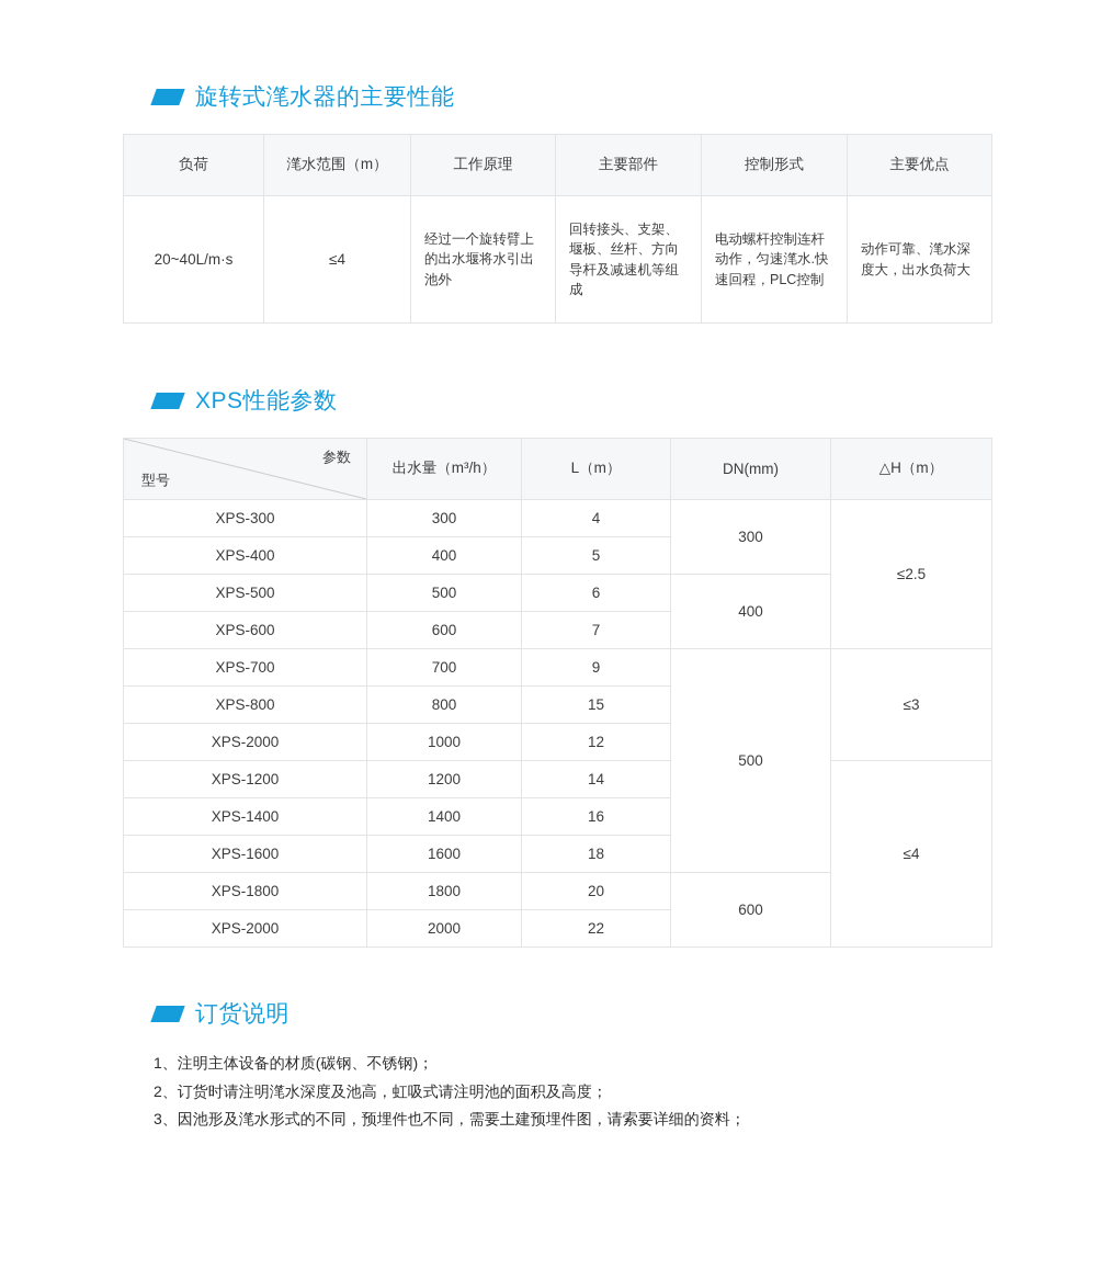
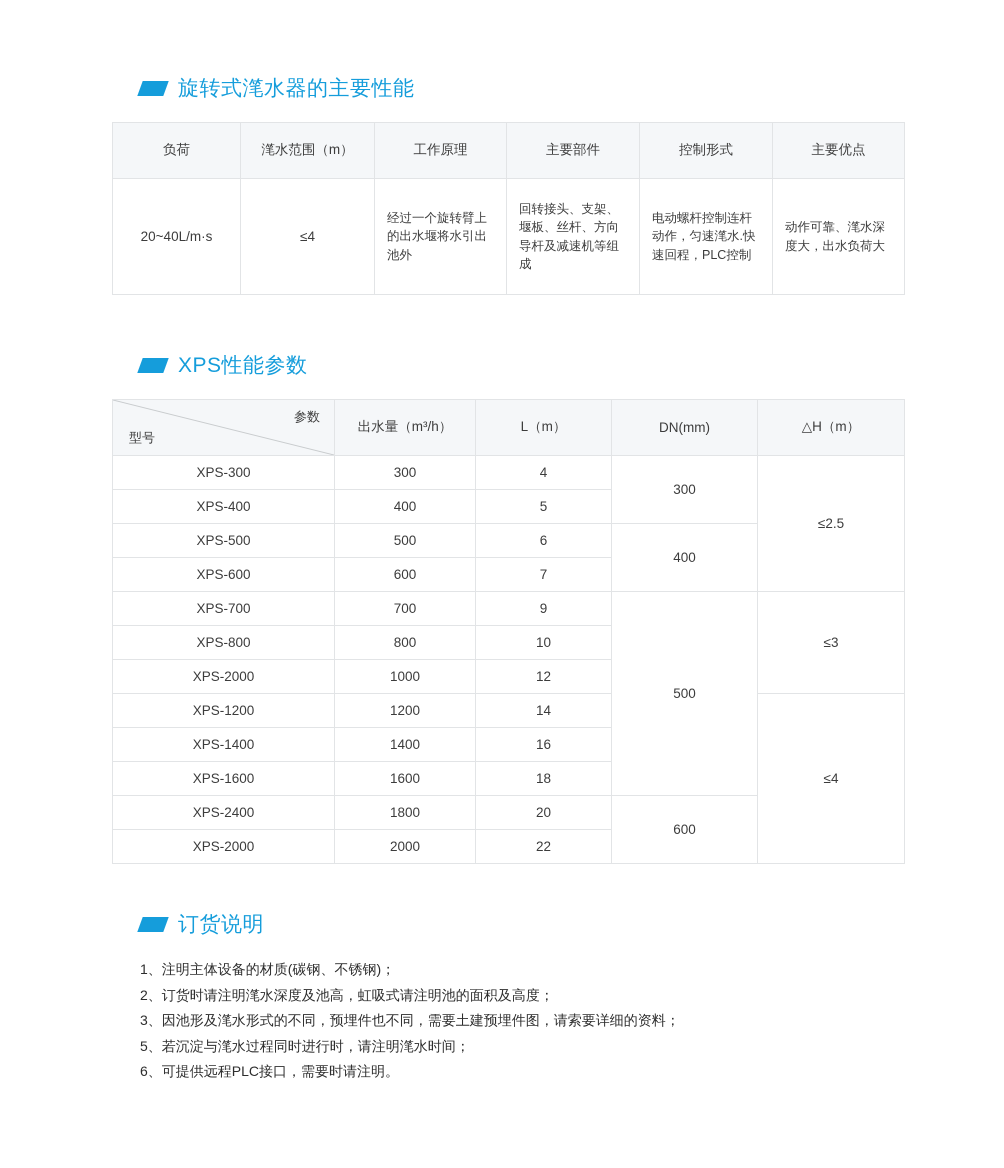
  旋转式滗水器的主要性能
  负荷	滗水范围（m）	工作原理	主要部件	控制形式	主要优点
  20~40L/m·s	≤4	经过一个旋转臂上的出水堰将水引出池外	回转接头、支架、堰板、丝杆、方向导杆及减速机等组成	电动螺杆控制连杆动作，匀速滗水.快速回程，PLC控制	动作可靠、滗水深度大，出水负荷大
  XPS性能参数
  参数 型号	出水量（m³/h）	L（m）	DN(mm)	△H（m）
  XPS-300	300	4	300	≤2.5
  XPS-400	400	5
  XPS-500	500	6	400
  XPS-600	600	7
  XPS-700	700	9	500	≤3
- XPS-800	800	15
+ XPS-800	800	10
  XPS-2000	1000	12
  XPS-1200	1200	14	≤4
  XPS-1400	1400	16
  XPS-1600	1600	18
- XPS-1800	1800	20	600
+ XPS-2400	1800	20	600
  XPS-2000	2000	22
  订货说明
  1、注明主体设备的材质(碳钢、不锈钢)；
  2、订货时请注明滗水深度及池高，虹吸式请注明池的面积及高度；
  3、因池形及滗水形式的不同，预埋件也不同，需要土建预埋件图，请索要详细的资料；
+ 5、若沉淀与滗水过程同时进行时，请注明滗水时间；
+ 6、可提供远程PLC接口，需要时请注明。
